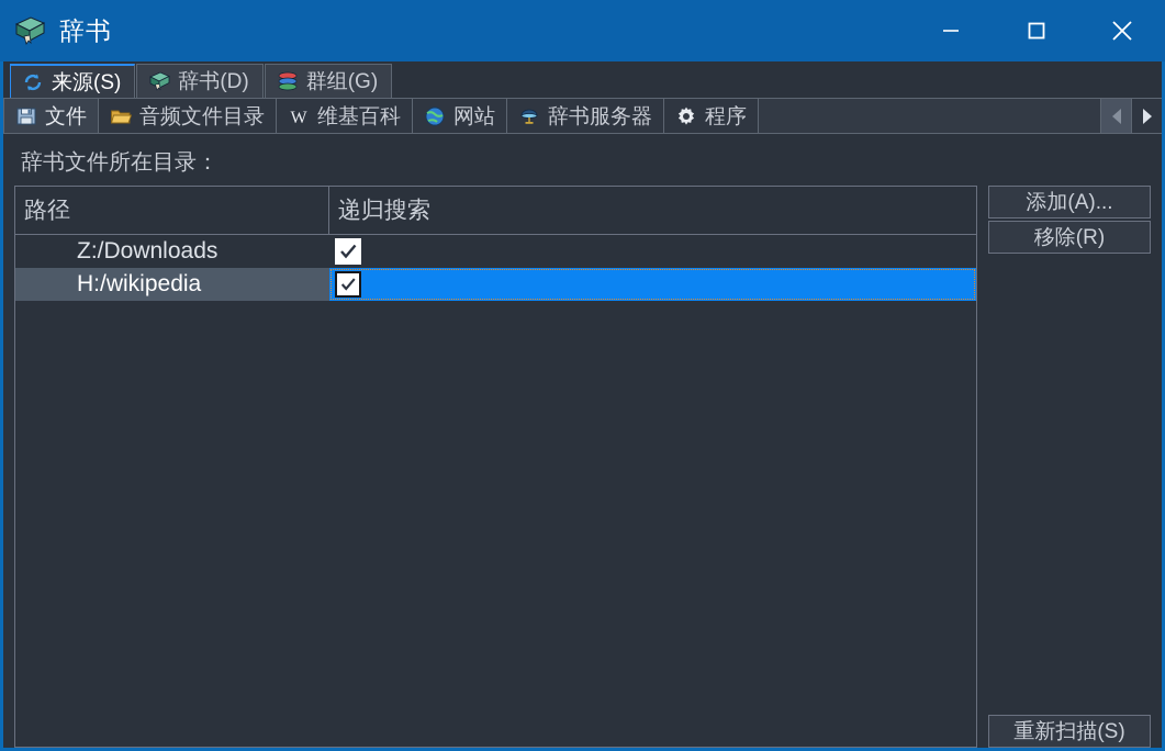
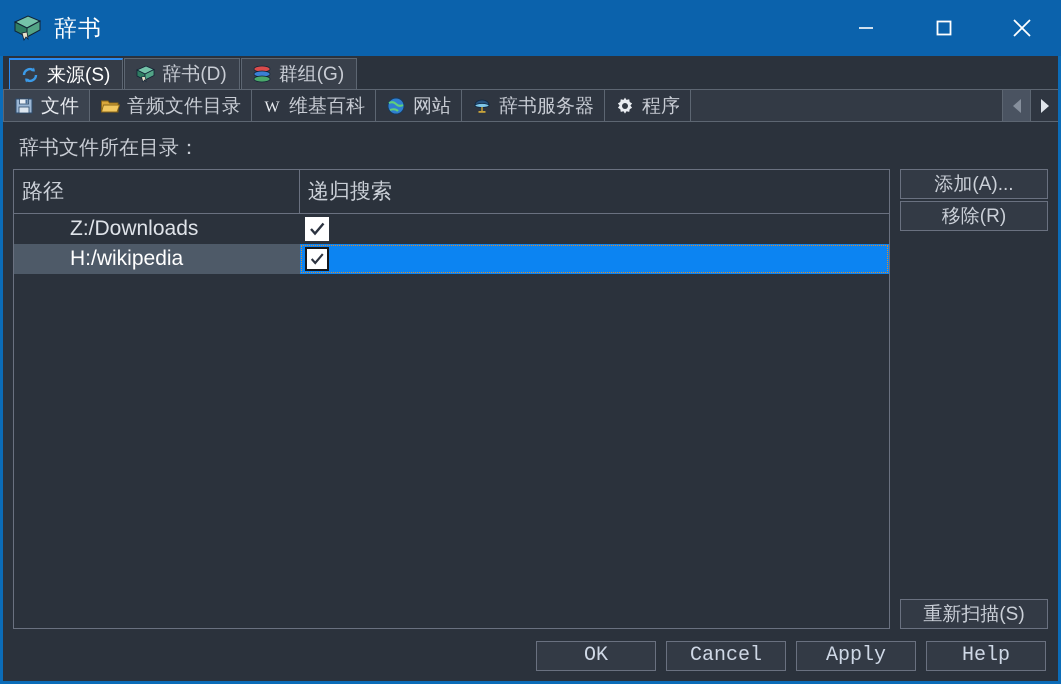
  辞书
  来源(S)
  辞书(D)
  群组(G)
  文件
  音频文件目录
  W
  维基百科
  网站
  辞书服务器
  程序
  辞书文件所在目录：
  路径
  递归搜索
  Z:/Downloads
  H:/wikipedia
  添加(A)...
  移除(R)
  重新扫描(S)
+ OK
+ Cancel
+ Apply
+ Help
